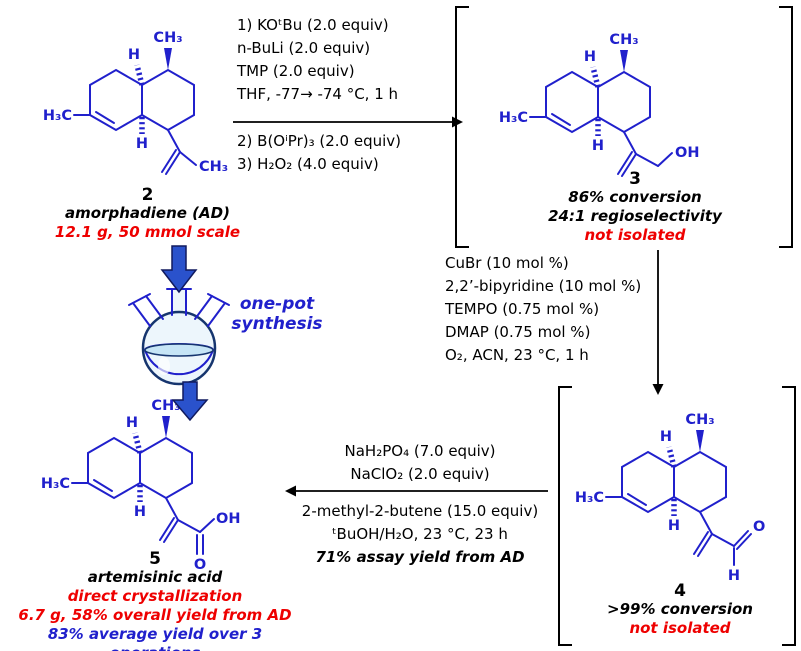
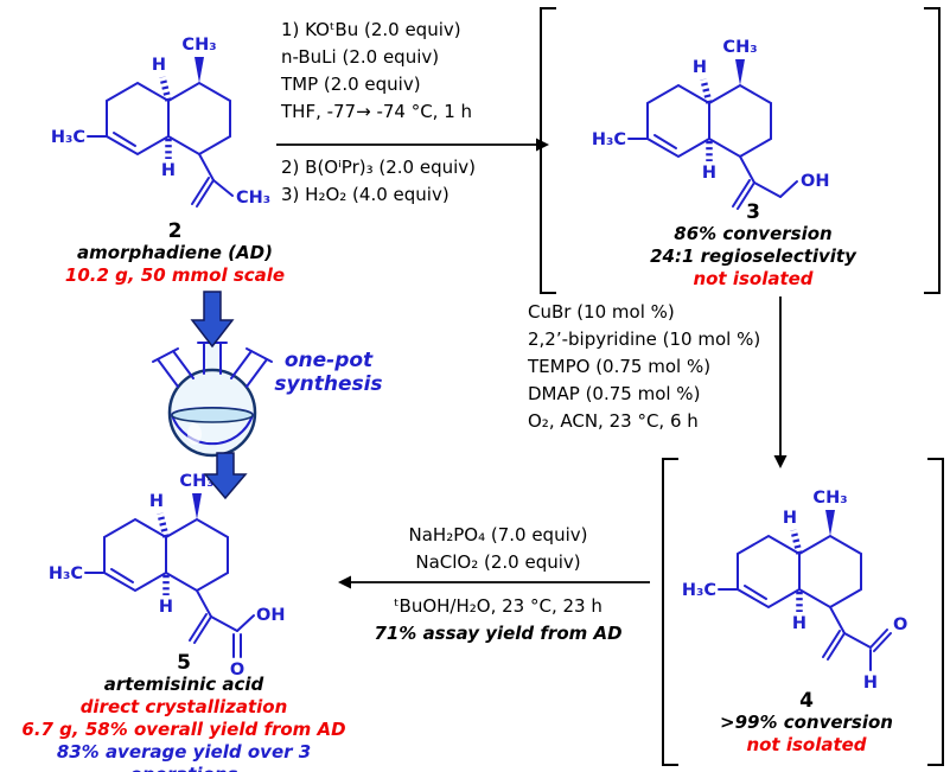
  CH₃
  H
  H₃C
  H
  CH₃
  2
  amorphadiene (AD)
- 12.1 g, 50 mmol scale
+ 10.2 g, 50 mmol scale
  1) KOᵗBu (2.0 equiv)
  n-BuLi (2.0 equiv)
  TMP (2.0 equiv)
  THF, -77→ -74 °C, 1 h
  2) B(OⁱPr)₃ (2.0 equiv)
  3) H₂O₂ (4.0 equiv)
  CH₃
  H
  H₃C
  H
  OH
  3
  86% conversion
  24:1 regioselectivity
  not isolated
  CuBr (10 mol %)
  2,2’-bipyridine (10 mol %)
  TEMPO (0.75 mol %)
  DMAP (0.75 mol %)
- O₂, ACN, 23 °C, 1 h
+ O₂, ACN, 23 °C, 6 h
  one-pot
  synthesis
  NaH₂PO₄ (7.0 equiv)
  NaClO₂ (2.0 equiv)
- 2-methyl-2-butene (15.0 equiv)
  ᵗBuOH/H₂O, 23 °C, 23 h
  71% assay yield from AD
  CH₃
  H
  H₃C
  H
  O
  H
  4
  >99% conversion
  not isolated
  H
  H₃C
  H
  OH
  O
  5
  artemisinic acid
  direct crystallization
  6.7 g, 58% overall yield from AD
